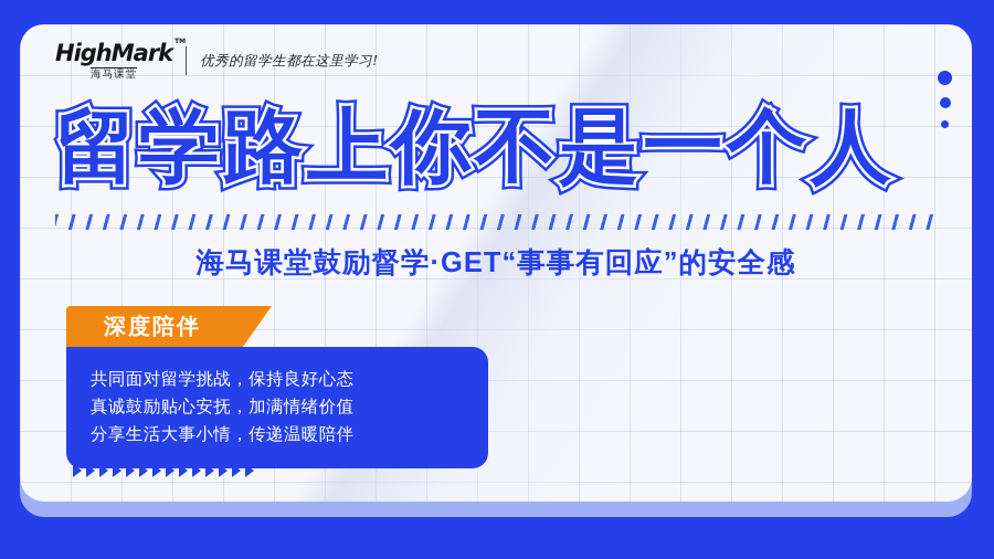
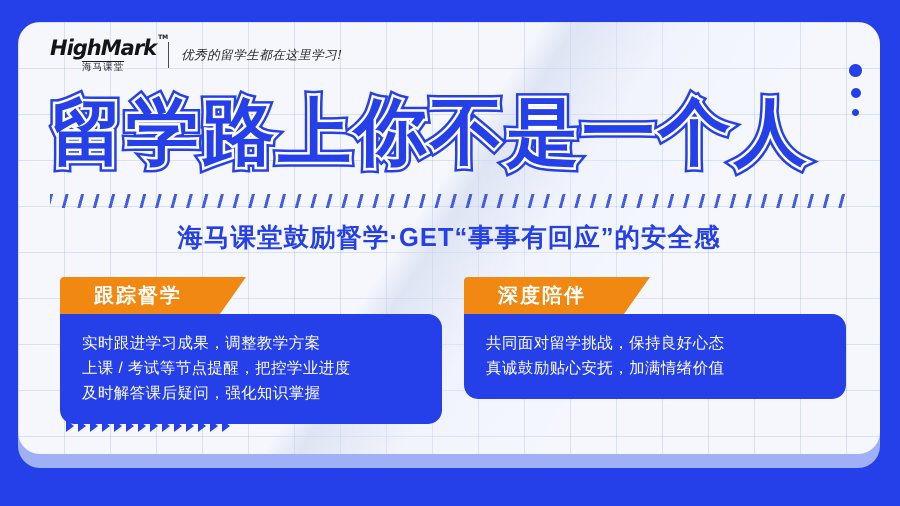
  HighMark
  海马课堂
  优秀的留学生都在这里学习!
  留学路上你不是一个人
  海马课堂鼓励督学·GET“事事有回应”的安全感
+ 跟踪督学
+ 实时跟进学习成果，调整教学方案
+ 上课 / 考试等节点提醒，把控学业进度
+ 及时解答课后疑问，强化知识掌握
  深度陪伴
  共同面对留学挑战，保持良好心态
  真诚鼓励贴心安抚，加满情绪价值
- 分享生活大事小情，传递温暖陪伴
